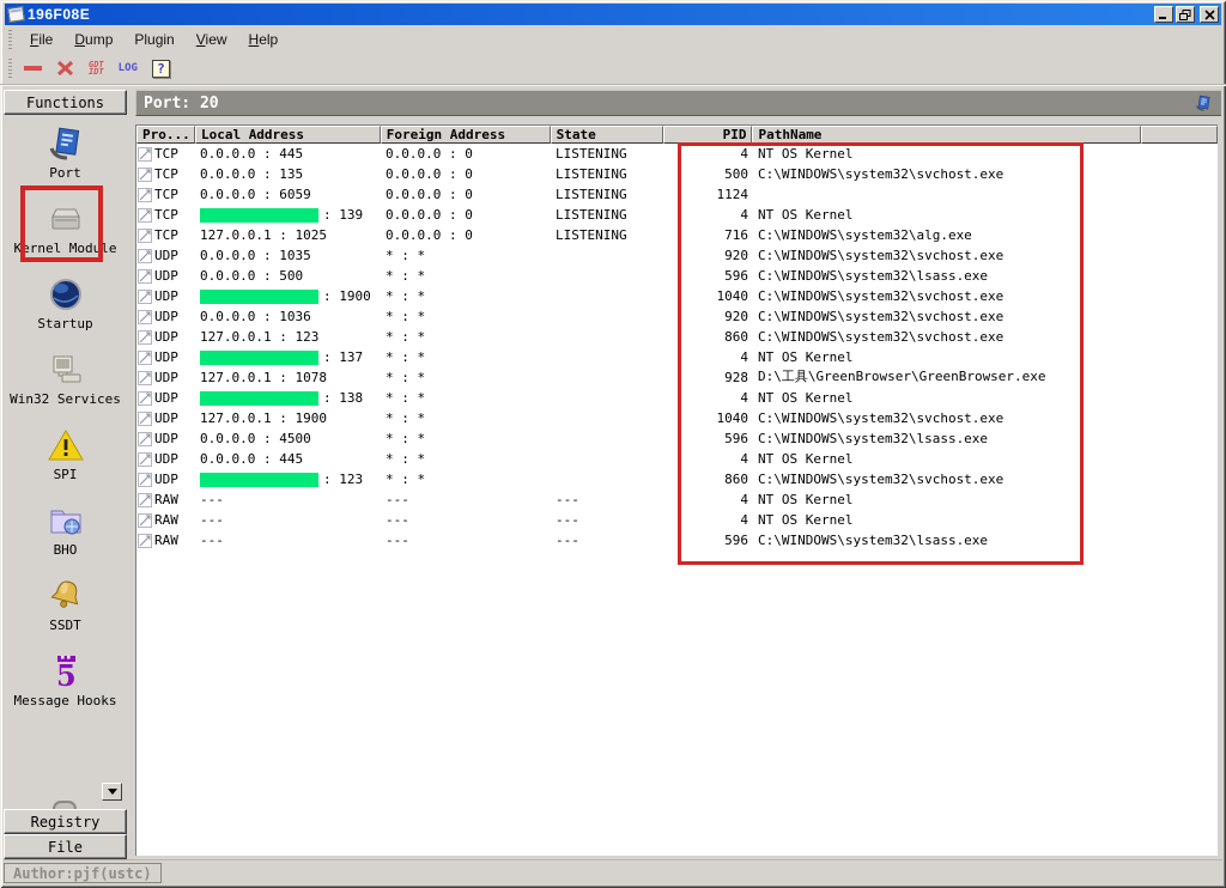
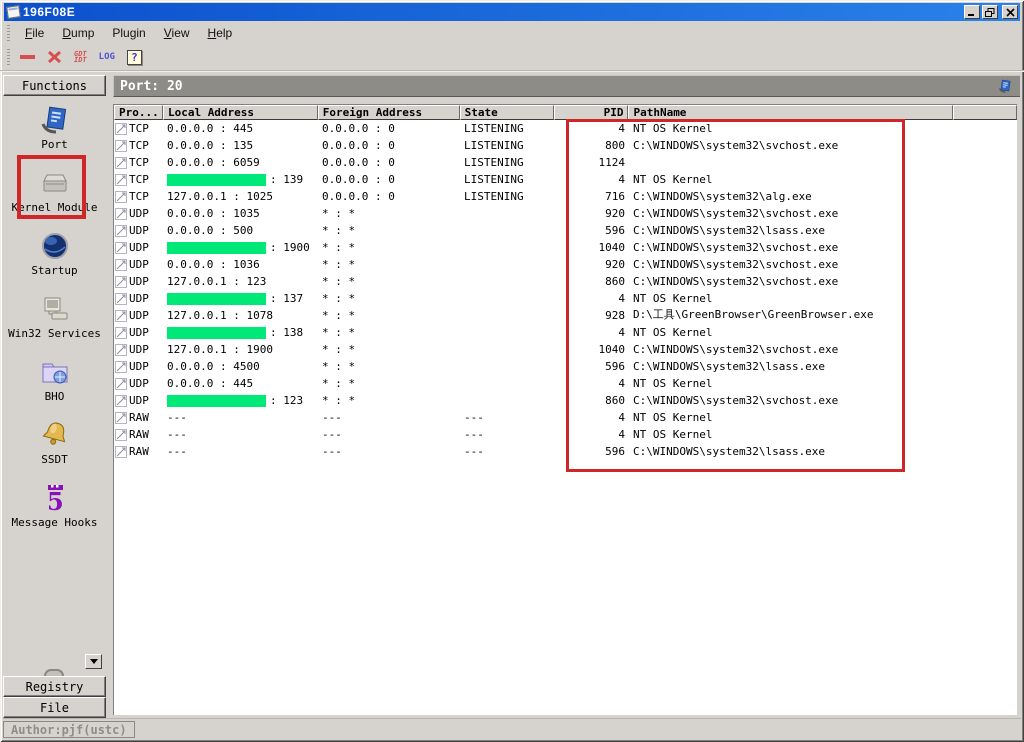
  196F08E
  File
  Dump
  Plugin
  View
  Help
  GDT
  IDT
  LOG
  ?
  Functions
  Port
  Kernel Module
  Startup
  Win32 Services
- SPI
  BHO
  SSDT
  5
  Message Hooks
  Registry
  File
  Port: 20
  Pro...
  Local Address
  Foreign Address
  State
  PID
  PathName
  TCP
  0.0.0.0 : 445
  0.0.0.0 : 0
  LISTENING
  4
  NT OS Kernel
  TCP
  0.0.0.0 : 135
  0.0.0.0 : 0
  LISTENING
- 500
+ 800
  C:\WINDOWS\system32\svchost.exe
  TCP
  0.0.0.0 : 6059
  0.0.0.0 : 0
  LISTENING
  1124
  TCP
  : 139
  0.0.0.0 : 0
  LISTENING
  4
  NT OS Kernel
  TCP
  127.0.0.1 : 1025
  0.0.0.0 : 0
  LISTENING
  716
  C:\WINDOWS\system32\alg.exe
  UDP
  0.0.0.0 : 1035
  * : *
  920
  C:\WINDOWS\system32\svchost.exe
  UDP
  0.0.0.0 : 500
  * : *
  596
  C:\WINDOWS\system32\lsass.exe
  UDP
  : 1900
  * : *
  1040
  C:\WINDOWS\system32\svchost.exe
  UDP
  0.0.0.0 : 1036
  * : *
  920
  C:\WINDOWS\system32\svchost.exe
  UDP
  127.0.0.1 : 123
  * : *
  860
  C:\WINDOWS\system32\svchost.exe
  UDP
  : 137
  * : *
  4
  NT OS Kernel
  UDP
  127.0.0.1 : 1078
  * : *
  928
  D:\工具\GreenBrowser\GreenBrowser.exe
  UDP
  : 138
  * : *
  4
  NT OS Kernel
  UDP
  127.0.0.1 : 1900
  * : *
  1040
  C:\WINDOWS\system32\svchost.exe
  UDP
  0.0.0.0 : 4500
  * : *
  596
  C:\WINDOWS\system32\lsass.exe
  UDP
  0.0.0.0 : 445
  * : *
  4
  NT OS Kernel
  UDP
  : 123
  * : *
  860
  C:\WINDOWS\system32\svchost.exe
  RAW
  ---
  ---
  ---
  4
  NT OS Kernel
  RAW
  ---
  ---
  ---
  4
  NT OS Kernel
  RAW
  ---
  ---
  ---
  596
  C:\WINDOWS\system32\lsass.exe
  Author:pjf(ustc)
